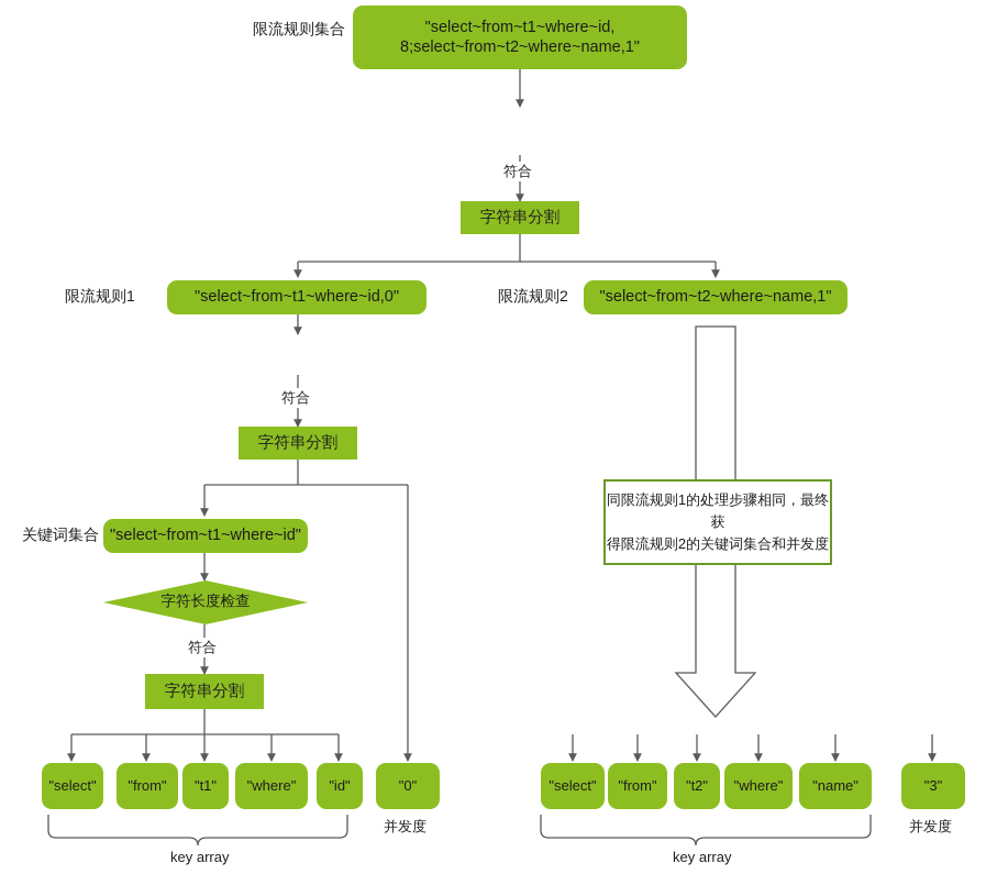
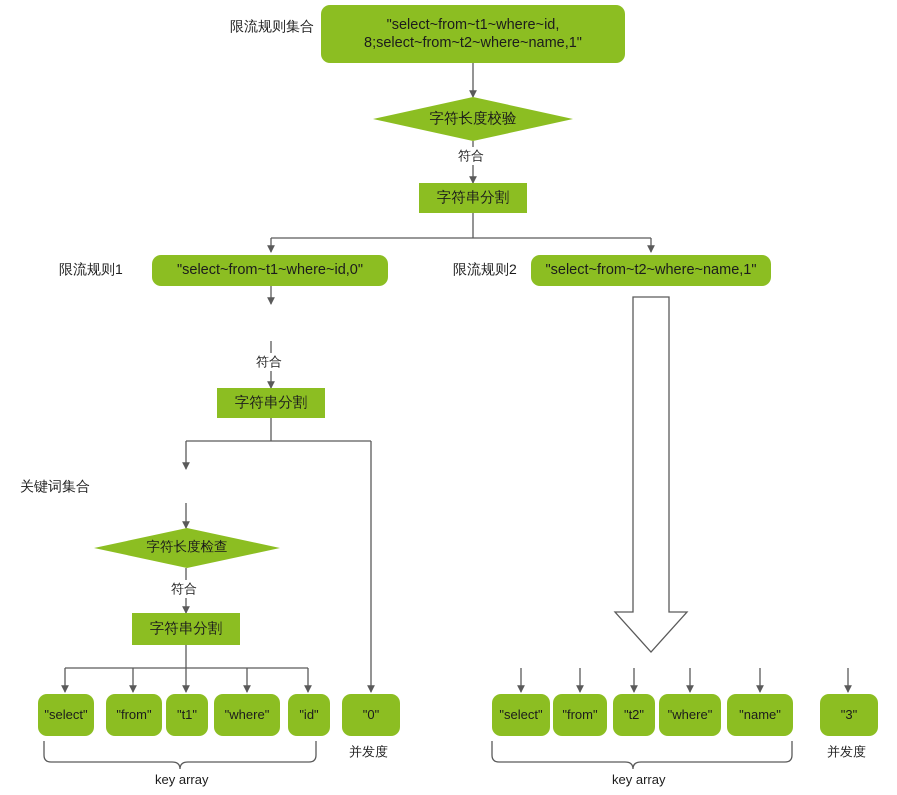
  限流规则集合
  "select~from~t1~where~id,
  8;select~from~t2~where~name,1"
+ 字符长度校验
  符合
  字符串分割
  限流规则1
  "select~from~t1~where~id,0"
  限流规则2
  "select~from~t2~where~name,1"
  符合
  字符串分割
  关键词集合
- "select~from~t1~where~id"
  字符长度检查
  符合
  字符串分割
- 同限流规则1的处理步骤相同，最终获
- 得限流规则2的关键词集合和并发度
  "select"
  "from"
  "t1"
  "where"
  "id"
  "0"
  并发度
  key array
  "select"
  "from"
  "t2"
  "where"
  "name"
  "3"
  并发度
  key array
